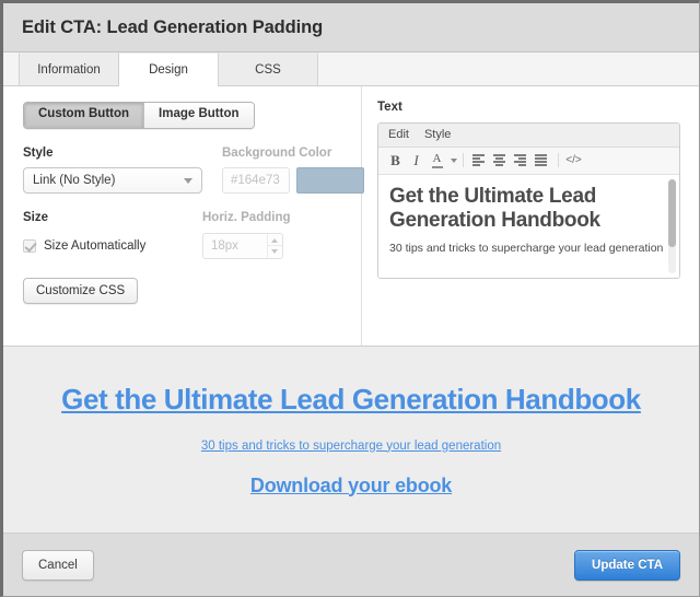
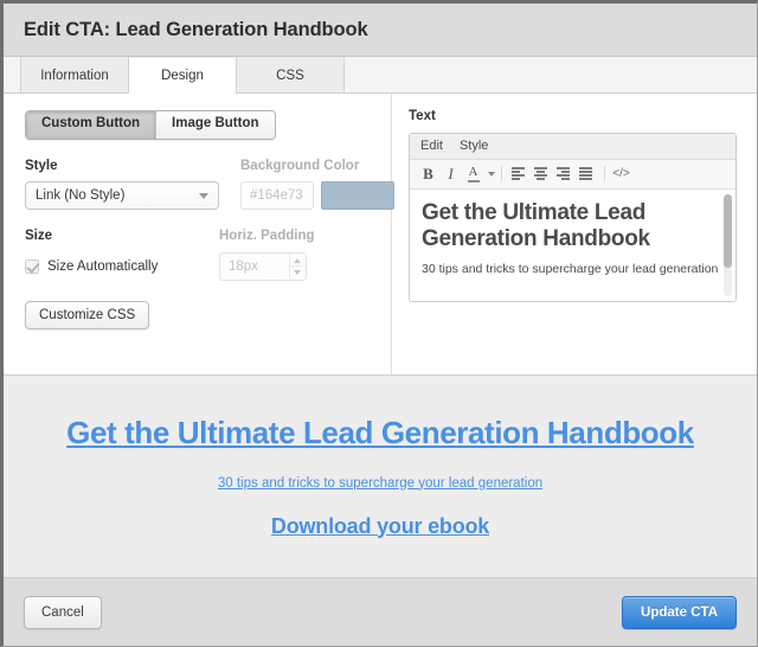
- Edit CTA: Lead Generation Padding
+ Edit CTA: Lead Generation Handbook
  Information
  Design
  CSS
  Custom Button
  Image Button
  Style
  Link (No Style)
  Background Color
  #164e73
  Size
  Size Automatically
  Horiz. Padding
  18px
  Customize CSS
  Text
  Edit
  Style
  B
  I
  A
  </>
  Get the Ultimate Lead Generation Handbook
  30 tips and tricks to supercharge your lead generation
  Get the Ultimate Lead Generation Handbook
  30 tips and tricks to supercharge your lead generation
  Download your ebook
  Cancel
  Update CTA
